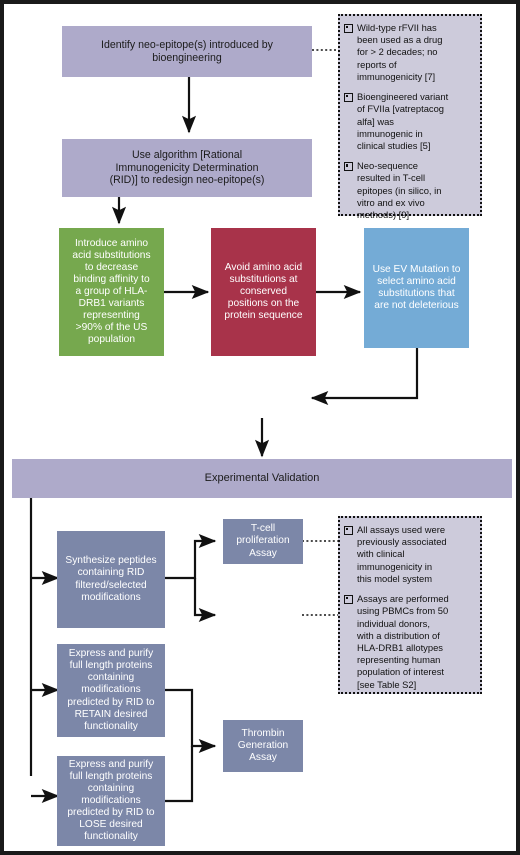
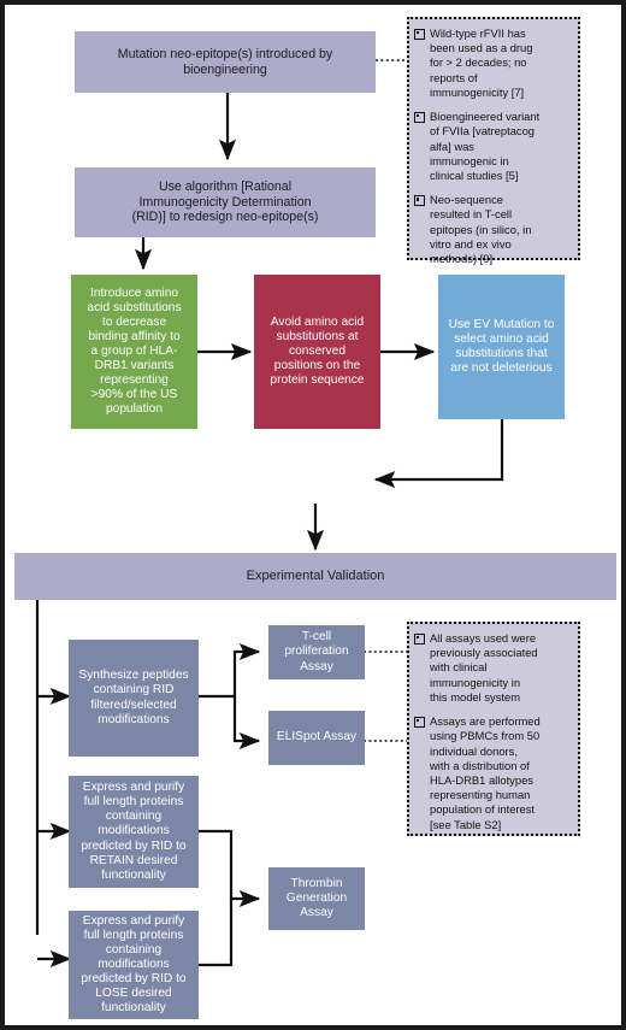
- Identify neo-epitope(s) introduced by bioengineering
+ Mutation neo-epitope(s) introduced by bioengineering
  Use algorithm [Rational
  Immunogenicity Determination
  (RID)] to redesign neo-epitope(s)
  Wild-type rFVII has
  been used as a drug
  for > 2 decades; no
  reports of
  immunogenicity [7]
  Bioengineered variant
  of FVIIa [vatreptacog
  alfa] was
  immunogenic in
  clinical studies [5]
  Neo-sequence
  resulted in T-cell
  epitopes (in silico, in
  vitro and ex vivo
  methods) [9]
  Introduce amino
  acid substitutions
  to decrease
  binding affinity to
  a group of HLA-
  DRB1 variants
  representing
  >90% of the US
  population
  Avoid amino acid
  substitutions at
  conserved
  positions on the
  protein sequence
  Use EV Mutation to
  select amino acid
  substitutions that
  are not deleterious
  Experimental Validation
  Synthesize peptides
  containing RID
  filtered/selected
  modifications
  T-cell
  proliferation
  Assay
+ ELISpot Assay
  All assays used were
  previously associated
  with clinical
  immunogenicity in
  this model system
  Assays are performed
  using PBMCs from 50
  individual donors,
  with a distribution of
  HLA-DRB1 allotypes
  representing human
  population of interest
  [see Table S2]
  Express and purify
  full length proteins
  containing
  modifications
  predicted by RID to
  RETAIN desired
  functionality
  Express and purify
  full length proteins
  containing
  modifications
  predicted by RID to
  LOSE desired
  functionality
  Thrombin
  Generation
  Assay
